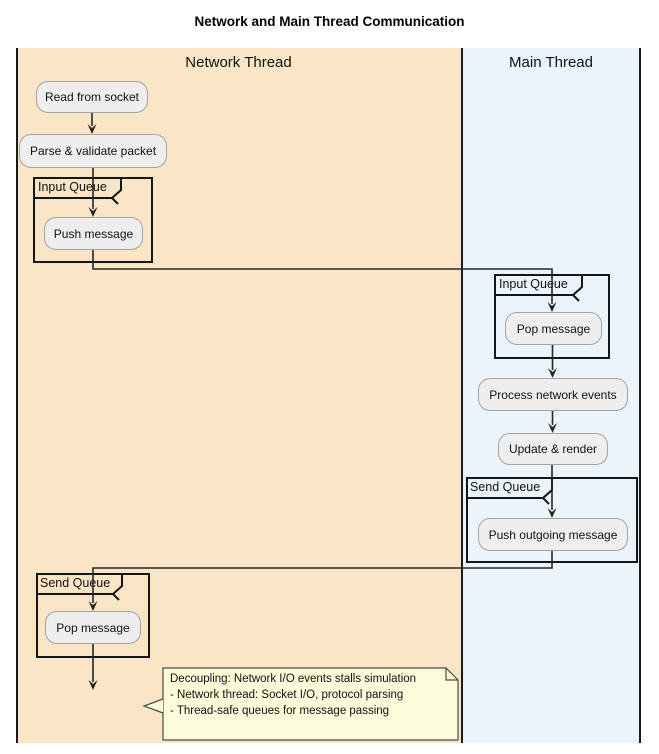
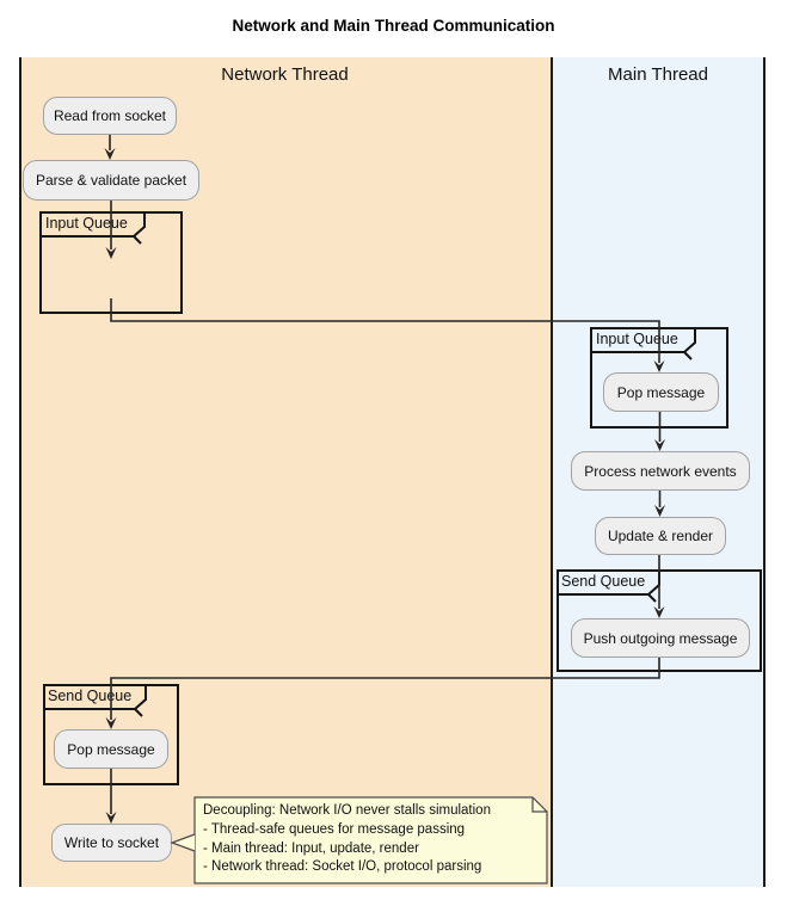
  Network and Main Thread Communication
  Network Thread
  Main Thread
  Input Queue
  Input Queue
  Send Queue
  Send Quue
  Read from socket
  Parse & validate packet
- Push message
  Pop message
  Process network events
  Update & render
  Push outgoing message
  Pop message
+ Write to socket
- Decoupling: Network I/O events stalls simulation
+ Decoupling: Network I/O never stalls simulation
- - Network thread: Socket I/O, protocol parsing
+ - Thread-safe queues for message passing
+ - Main thread: Input, update, render
- - Thread-safe queues for message passing
+ - Network thread: Socket I/O, protocol parsing
